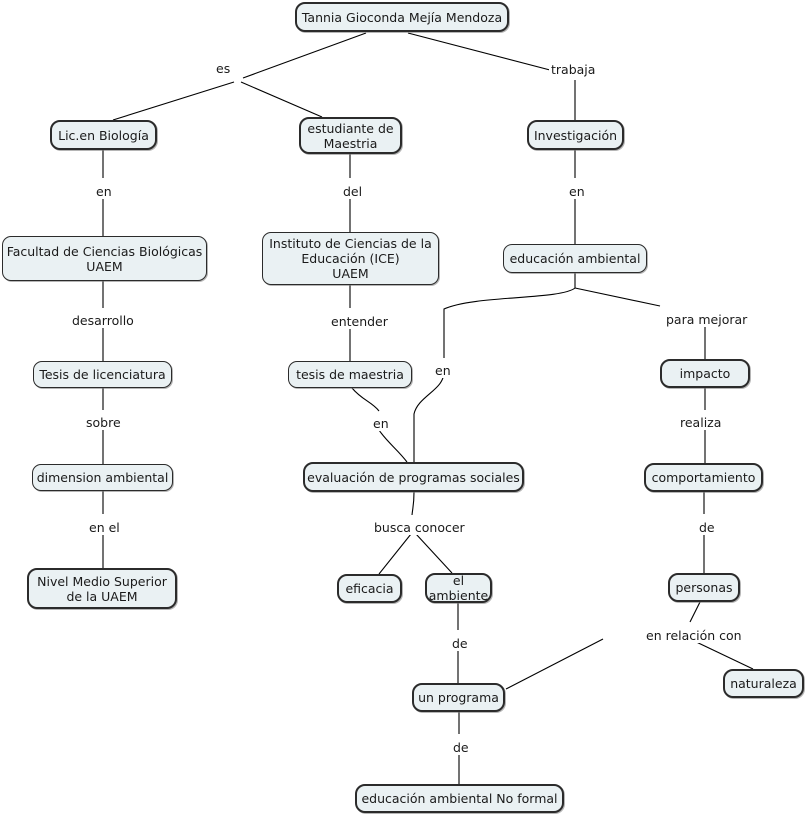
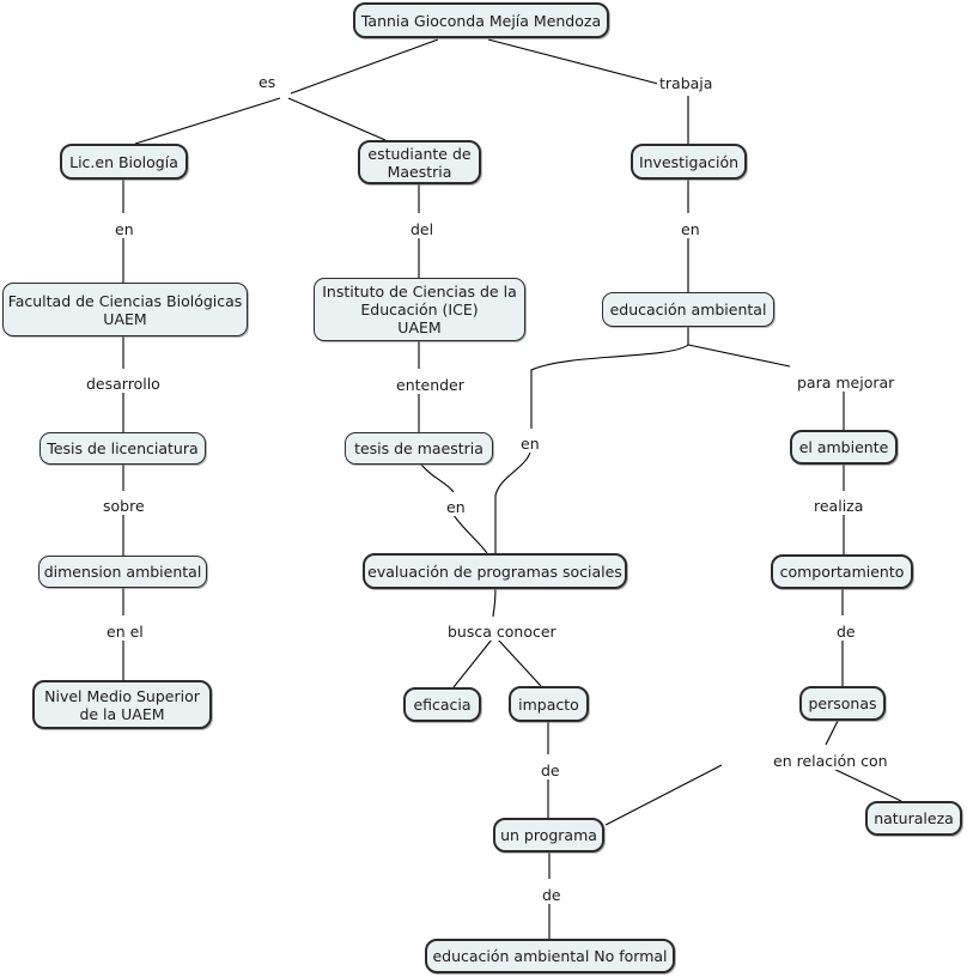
  Tannia Gioconda Mejía Mendoza
  Lic.en Biología
  estudiante de
  Maestria
  Investigación
  Facultad de Ciencias Biológicas
  UAEM
  Instituto de Ciencias de la
  Educación (ICE)
  UAEM
  educación ambiental
  Tesis de licenciatura
  tesis de maestria
- impacto
+ el ambiente
  dimension ambiental
  evaluación de programas sociales
  comportamiento
  Nivel Medio Superior
  de la UAEM
  eficacia
- el ambiente
+ impacto
  personas
  naturaleza
  un programa
  educación ambiental No formal
  es
  trabaja
  en
  del
  en
  desarrollo
  entender
  para mejorar
  en
  sobre
  en
  realiza
  en el
  busca conocer
  de
  de
  en relación con
  de
